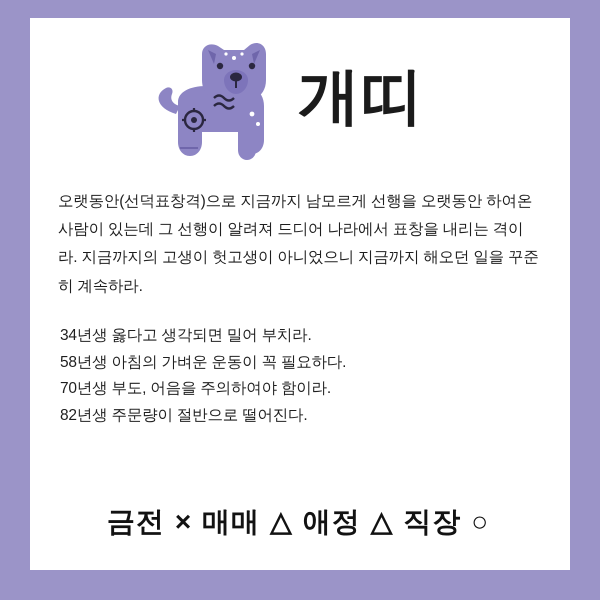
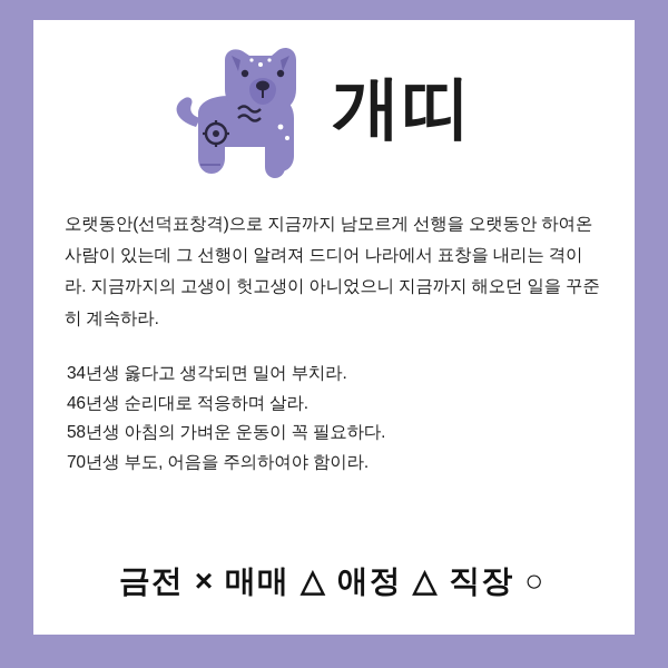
  개띠
  오랫동안(선덕표창격)으로 지금까지 남모르게 선행을 오랫동안 하여온 사람이 있는데 그 선행이 알려져 드디어 나라에서 표창을 내리는 격이라. 지금까지의 고생이 헛고생이 아니었으니 지금까지 해오던 일을 꾸준히 계속하라.
  34년생 옳다고 생각되면 밀어 부치라.
+ 46년생 순리대로 적응하며 살라.
  58년생 아침의 가벼운 운동이 꼭 필요하다.
  70년생 부도, 어음을 주의하여야 함이라.
- 82년생 주문량이 절반으로 떨어진다.
  금전 × 매매 △ 애정 △ 직장 ○
